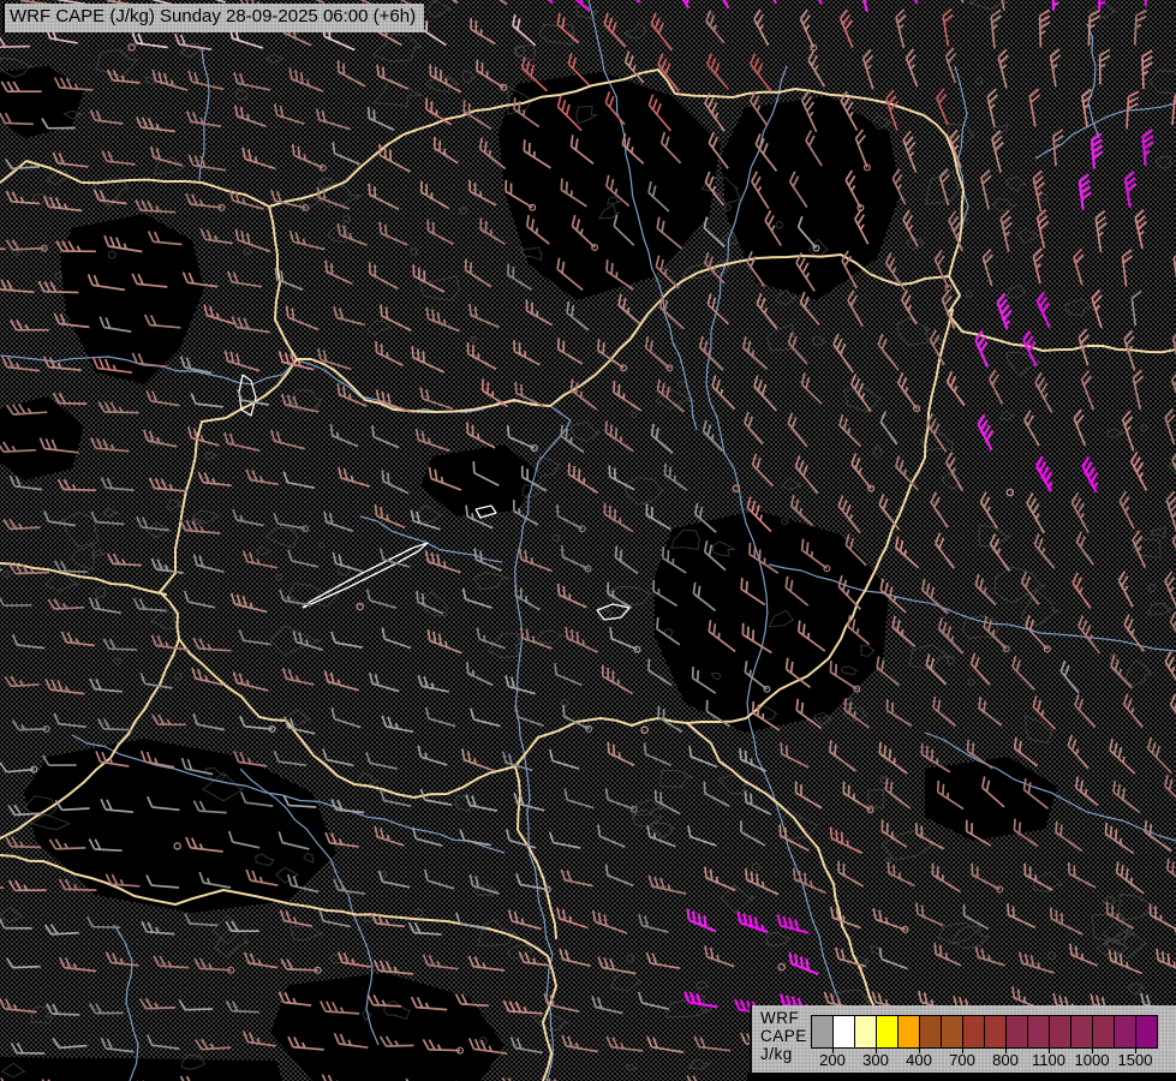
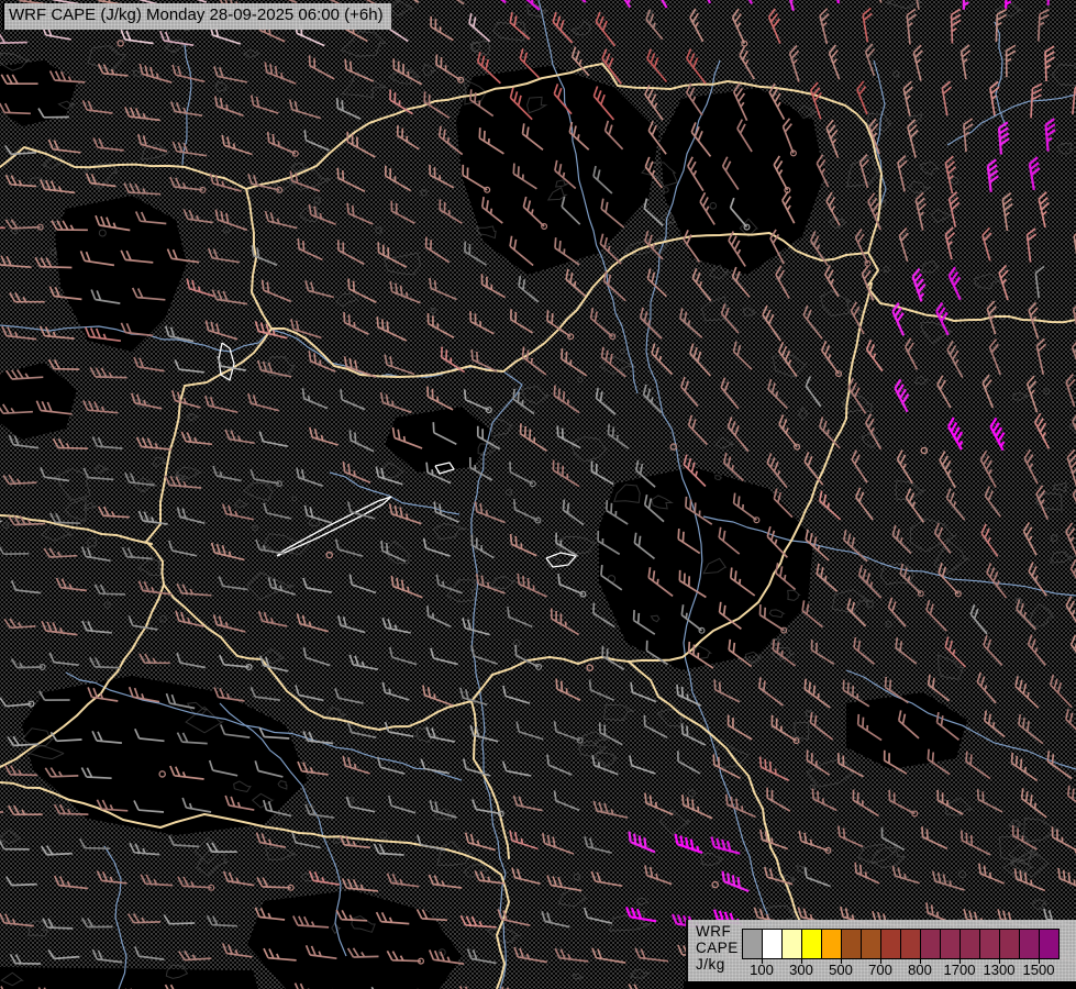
- WRF CAPE (J/kg) Sunday 28-09-2025 06:00 (+6h)
+ WRF CAPE (J/kg) Monday 28-09-2025 06:00 (+6h)
  WRF
  CAPE
  J/kg
- 200
+ 100
  300
- 400
+ 500
  700
  800
- 1100
+ 1700
- 1000
+ 1300
  1500
